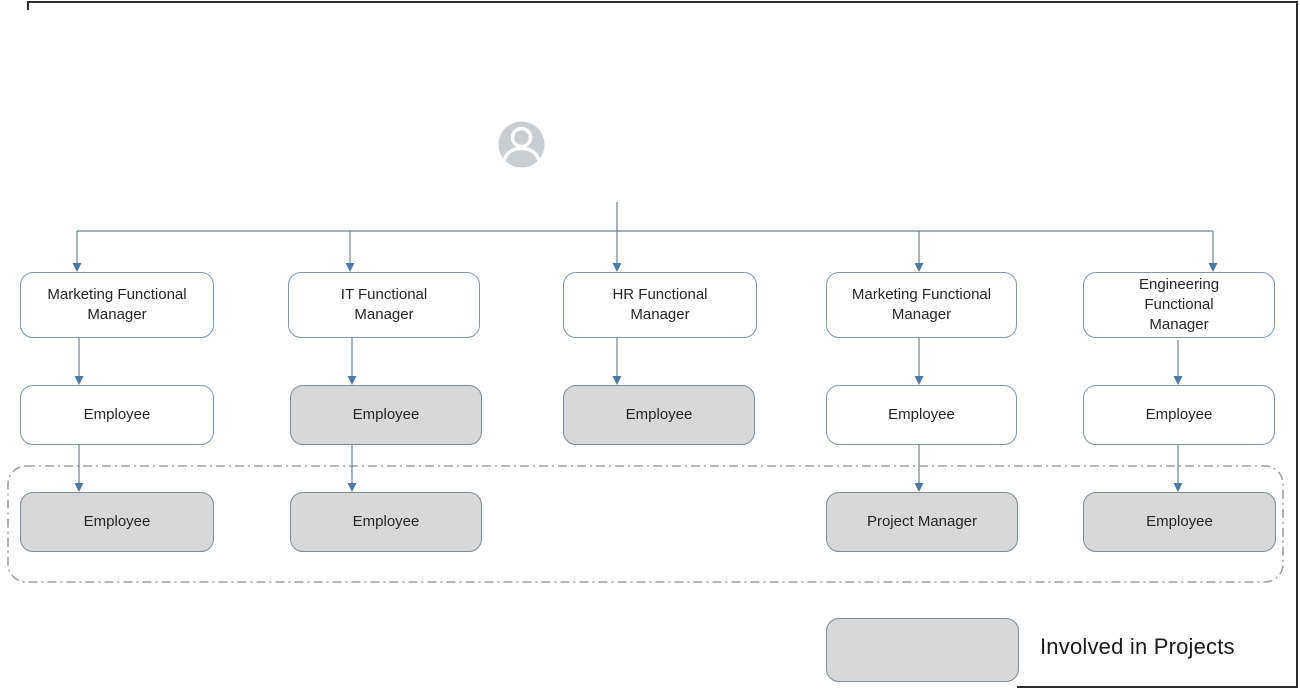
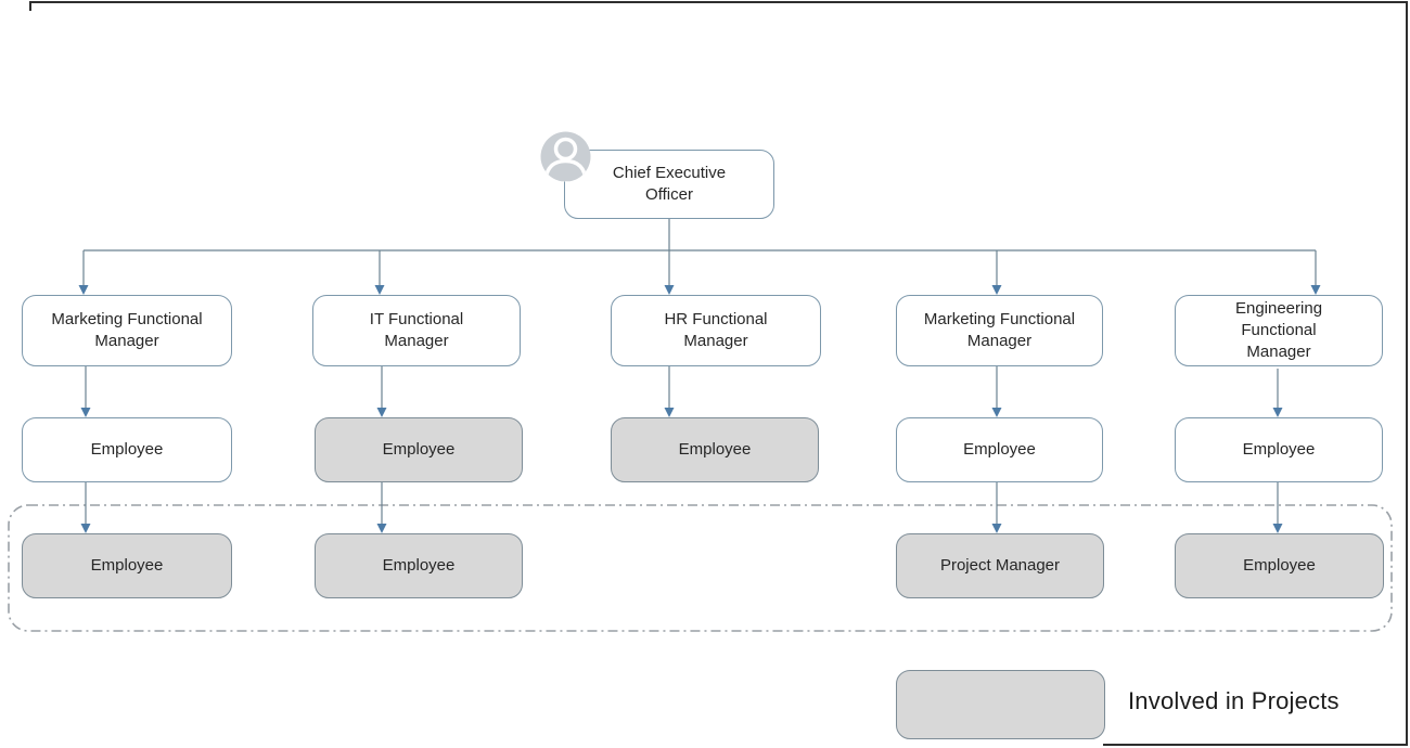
+ Chief Executive Officer
  Marketing Functional Manager
  IT Functional Manager
  HR Functional Manager
  Marketing Functional Manager
  Engineering Functional Manager
  Employee
  Employee
  Employee
  Employee
  Employee
  Employee
  Employee
  Project Manager
  Employee
  Involved in Projects
